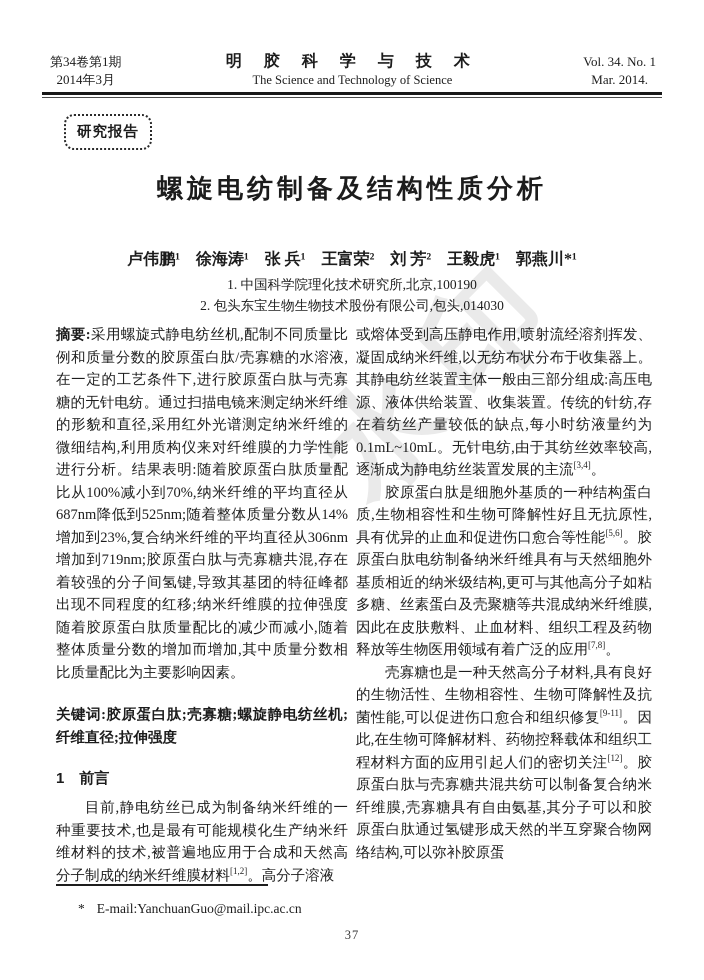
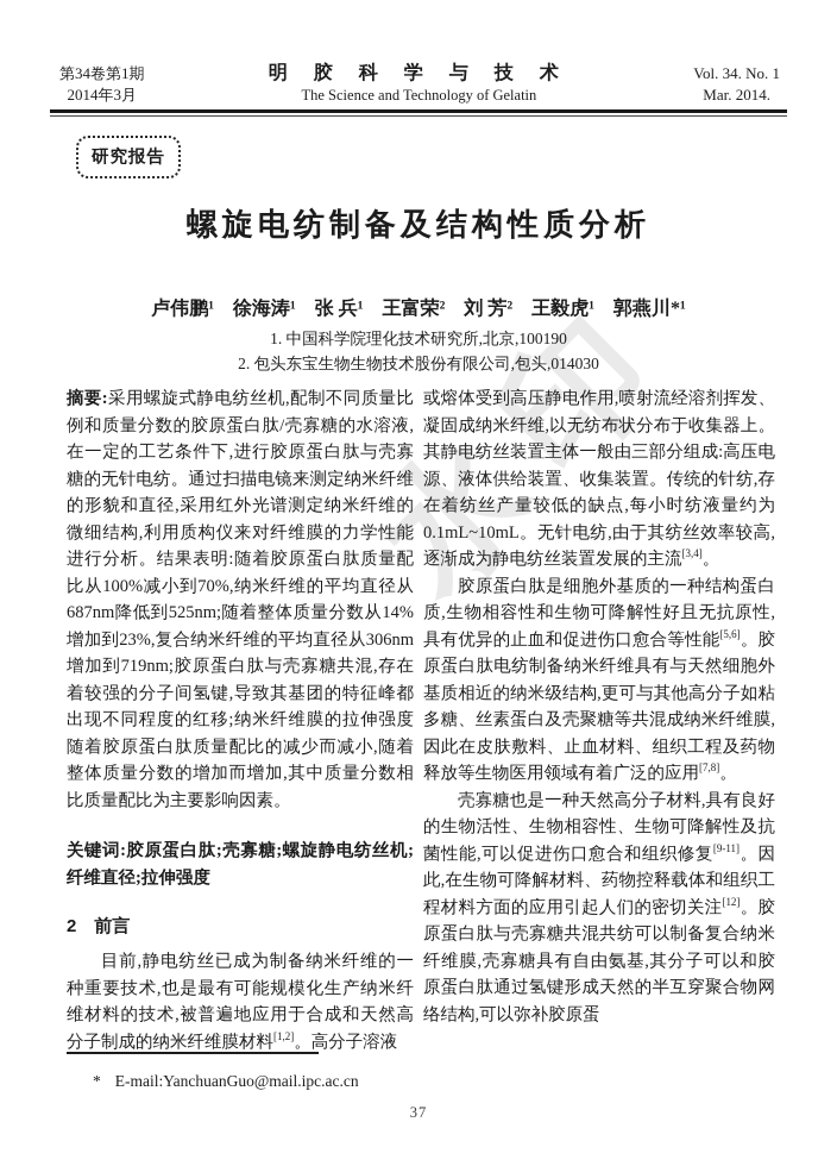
  第34卷第1期
  2014年3月
  明 胶 科 学 与 技 术
- The Science and Technology of Science
+ The Science and Technology of Gelatin
  Vol. 34. No. 1
  Mar. 2014.
  研究报告
  螺旋电纺制备及结构性质分析
  卢伟鹏¹ 徐海涛¹ 张 兵¹ 王富荣² 刘 芳² 王毅虎¹ 郭燕川*¹
  1. 中国科学院理化技术研究所,北京,100190
  2. 包头东宝生物生物技术股份有限公司,包头,014030
  摘要:采用螺旋式静电纺丝机,配制不同质量比例和质量分数的胶原蛋白肽/壳寡糖的水溶液,在一定的工艺条件下,进行胶原蛋白肽与壳寡糖的无针电纺。通过扫描电镜来测定纳米纤维的形貌和直径,采用红外光谱测定纳米纤维的微细结构,利用质构仪来对纤维膜的力学性能进行分析。结果表明:随着胶原蛋白肽质量配比从100%减小到70%,纳米纤维的平均直径从687nm降低到525nm;随着整体质量分数从14%增加到23%,复合纳米纤维的平均直径从306nm增加到719nm;胶原蛋白肽与壳寡糖共混,存在着较强的分子间氢键,导致其基团的特征峰都出现不同程度的红移;纳米纤维膜的拉伸强度随着胶原蛋白肽质量配比的减少而减小,随着整体质量分数的增加而增加,其中质量分数相比质量配比为主要影响因素。
  关键词:胶原蛋白肽;壳寡糖;螺旋静电纺丝机;纤维直径;拉伸强度
- 1 前言
+ 2 前言
  目前,静电纺丝已成为制备纳米纤维的一种重要技术,也是最有可能规模化生产纳米纤维材料的技术,被普遍地应用于合成和天然高分子制成的纳米纤维膜材料[1,2]。高分子溶液
  或熔体受到高压静电作用,喷射流经溶剂挥发、凝固成纳米纤维,以无纺布状分布于收集器上。其静电纺丝装置主体一般由三部分组成:高压电源、液体供给装置、收集装置。传统的针纺,存在着纺丝产量较低的缺点,每小时纺液量约为0.1mL~10mL。无针电纺,由于其纺丝效率较高,逐渐成为静电纺丝装置发展的主流[3,4]。
  胶原蛋白肽是细胞外基质的一种结构蛋白质,生物相容性和生物可降解性好且无抗原性,具有优异的止血和促进伤口愈合等性能[5,6]。胶原蛋白肽电纺制备纳米纤维具有与天然细胞外基质相近的纳米级结构,更可与其他高分子如粘多糖、丝素蛋白及壳聚糖等共混成纳米纤维膜,因此在皮肤敷料、止血材料、组织工程及药物释放等生物医用领域有着广泛的应用[7,8]。
  壳寡糖也是一种天然高分子材料,具有良好的生物活性、生物相容性、生物可降解性及抗菌性能,可以促进伤口愈合和组织修复[9-11]。因此,在生物可降解材料、药物控释载体和组织工程材料方面的应用引起人们的密切关注[12]。胶原蛋白肽与壳寡糖共混共纺可以制备复合纳米纤维膜,壳寡糖具有自由氨基,其分子可以和胶原蛋白肽通过氢键形成天然的半互穿聚合物网络结构,可以弥补胶原蛋
  * E-mail:YanchuanGuo@mail.ipc.ac.cn
  37
